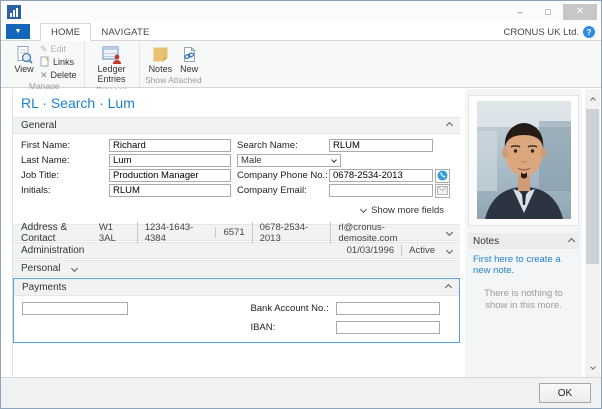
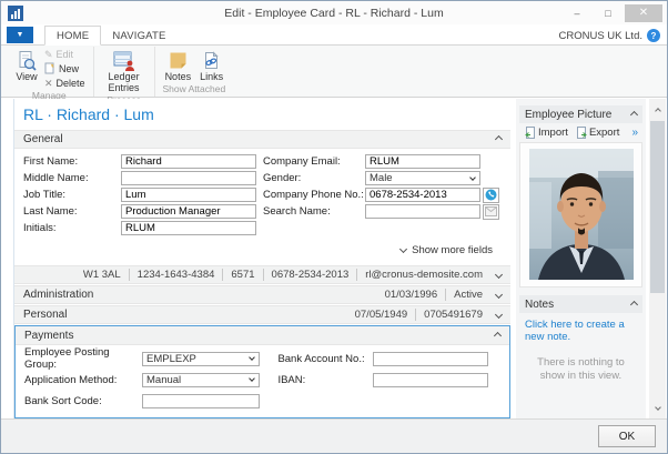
+ Edit - Employee Card - RL - Richard - Lum
  –
  □
  ✕
  HOME
  NAVIGATE
  CRONUS UK Ltd.
  ?
  View
  ✎
  Edit
- Links
+ New
  ✕
  Delete
  Manage
  Ledger Entries
  Notes
- New
+ Links
  Show Attached
- RL · Search · Lum
+ RL · Richard · Lum
  General
  First Name:
  Richard
+ Middle Name:
- Last Name:
+ Job Title:
  Lum
- Job Title:
+ Last Name:
  Production Manager
  Initials:
  RLUM
- Search Name:
+ Company Email:
  RLUM
+ Gender:
  Male
  Company Phone No.:
  0678-2534-2013
- Company Email:
+ Search Name:
  Show more fields
- Address & Contact
  W1 3AL
  1234-1643-4384
  6571
  0678-2534-2013
  rl@cronus-demosite.com
  Administration
  01/03/1996
  Active
  Personal
+ 07/05/1949
+ 0705491679
  Payments
+ Employee Posting Group:
+ EMPLEXP
+ Application Method:
+ Manual
+ Bank Sort Code:
  Bank Account No.:
  IBAN:
+ Employee Picture
+ Import
+ Export
+ »
  Notes
- First here to create a new note.
+ Click here to create a new note.
- There is nothing to show in this more.
+ There is nothing to show in this view.
  OK
